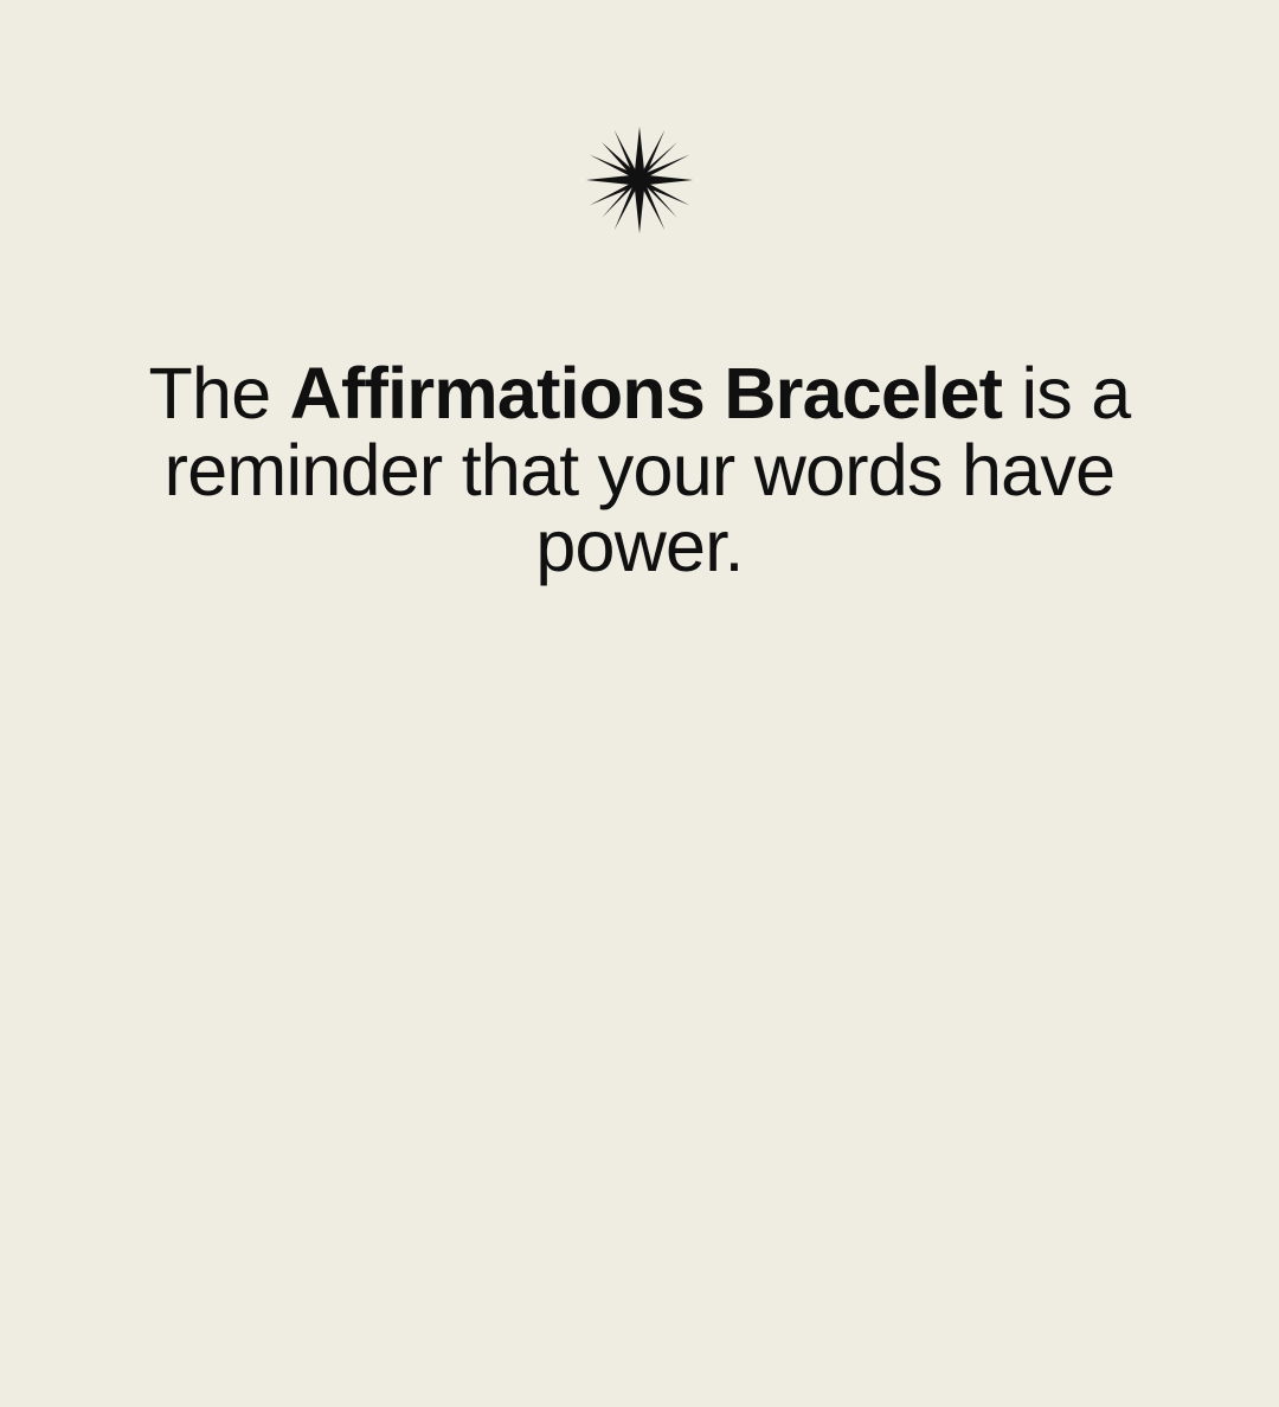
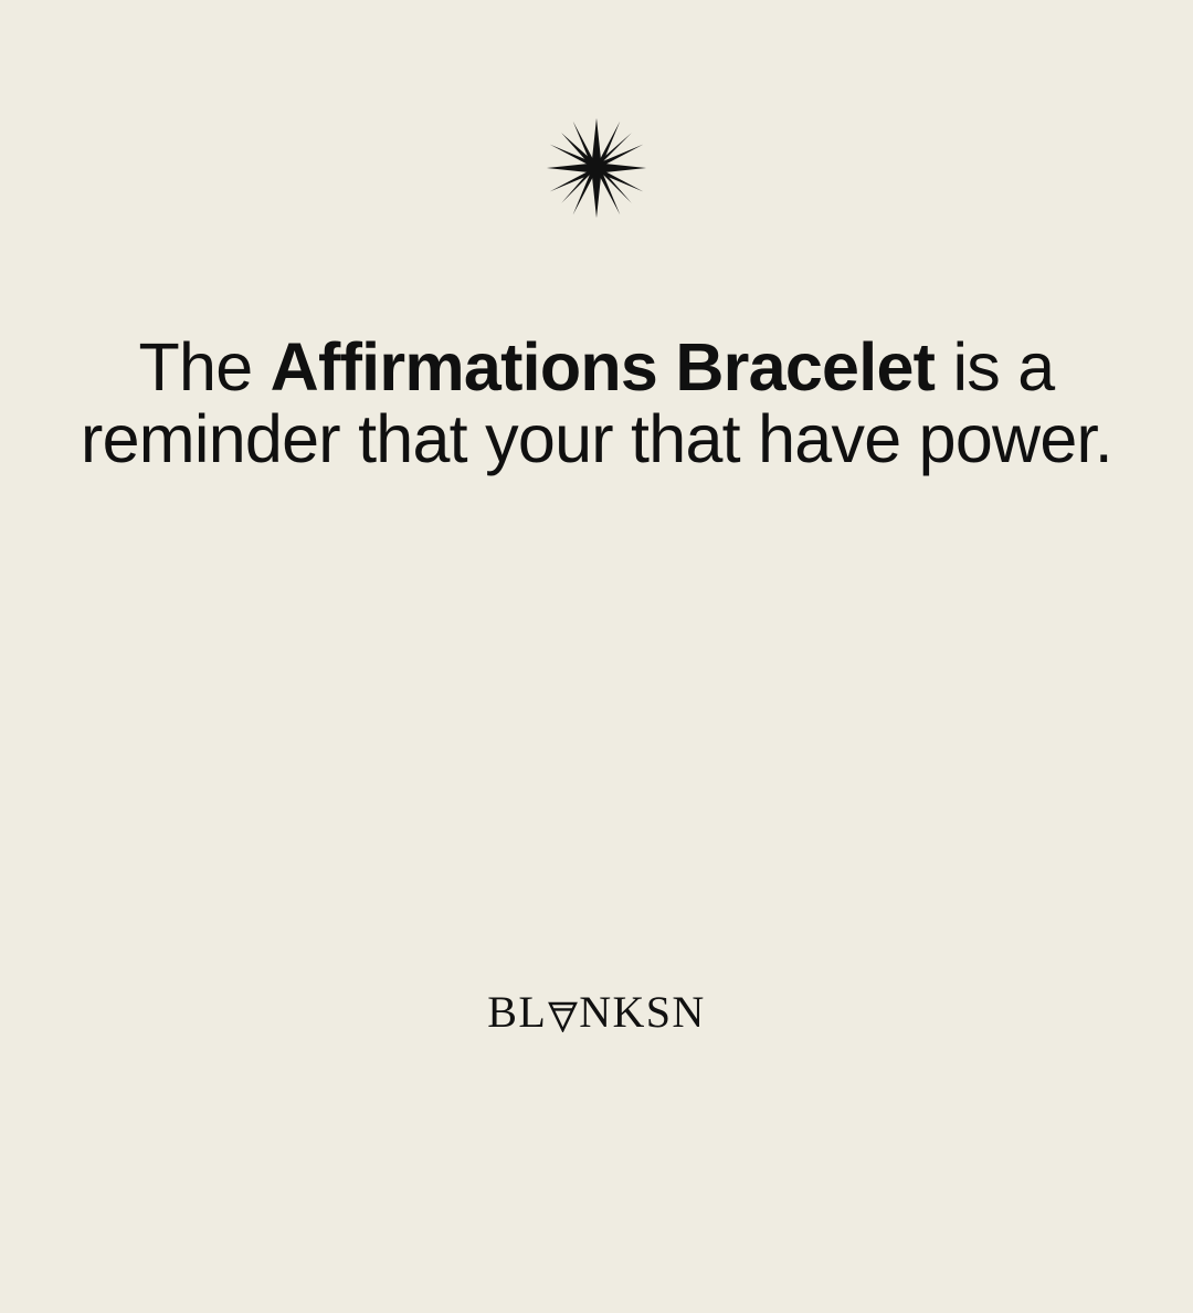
- The Affirmations Bracelet is a reminder that your words have power.
+ The Affirmations Bracelet is a reminder that your that have power.
+ BL
+ NKSN
